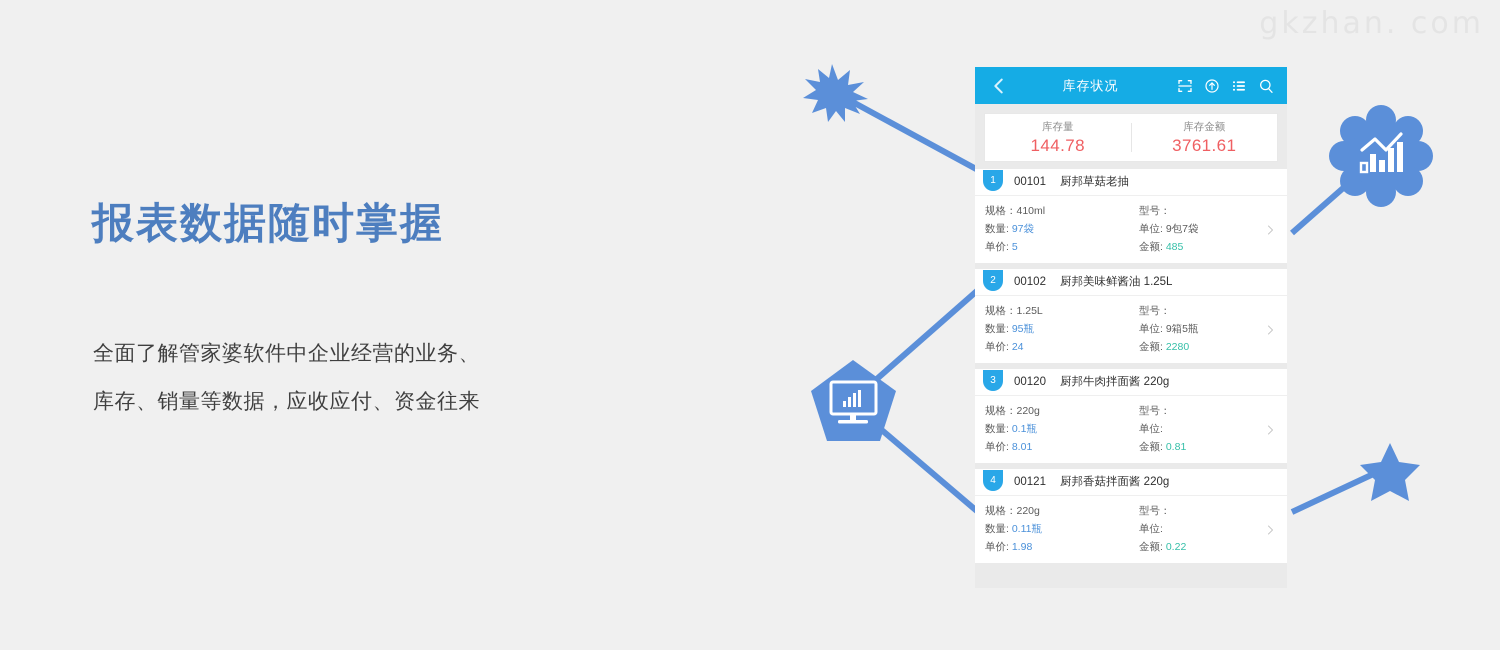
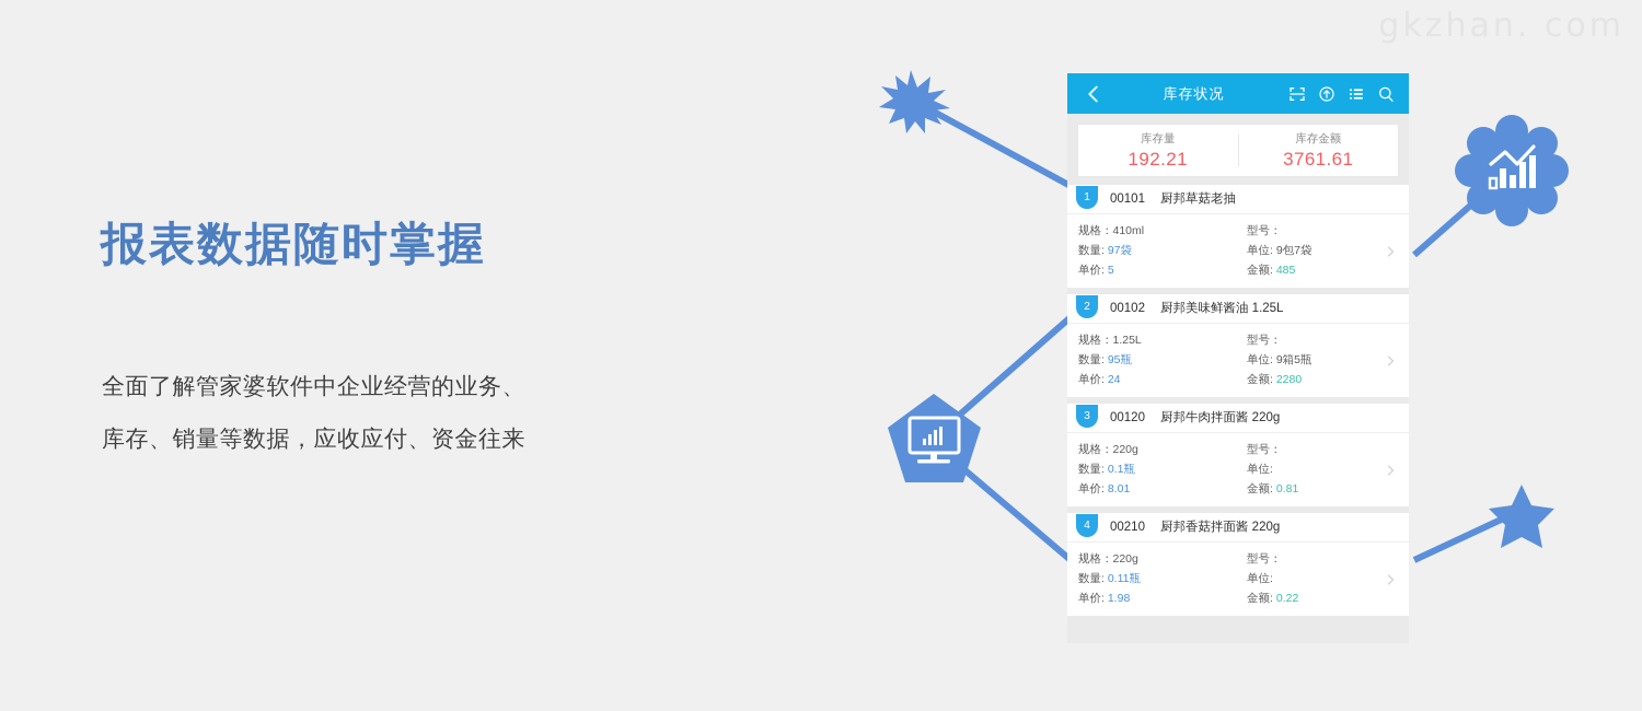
  报表数据随时掌握
  全面了解管家婆软件中企业经营的业务、
  库存、销量等数据，应收应付、资金往来
  库存状况
  库存量
- 144.78
+ 192.21
  库存金额
  3761.61
  1
  00101
  厨邦草菇老抽
  规格：410ml
  数量: 97袋
  单价: 5
  型号：
  单位: 9包7袋
  金额: 485
  2
  00102
  厨邦美味鲜酱油 1.25L
  规格：1.25L
  数量: 95瓶
  单价: 24
  型号：
  单位: 9箱5瓶
  金额: 2280
  3
  00120
  厨邦牛肉拌面酱 220g
  规格：220g
  数量: 0.1瓶
  单价: 8.01
  型号：
  单位:
  金额: 0.81
  4
- 00121
+ 00210
  厨邦香菇拌面酱 220g
  规格：220g
  数量: 0.11瓶
  单价: 1.98
  型号：
  单位:
  金额: 0.22
